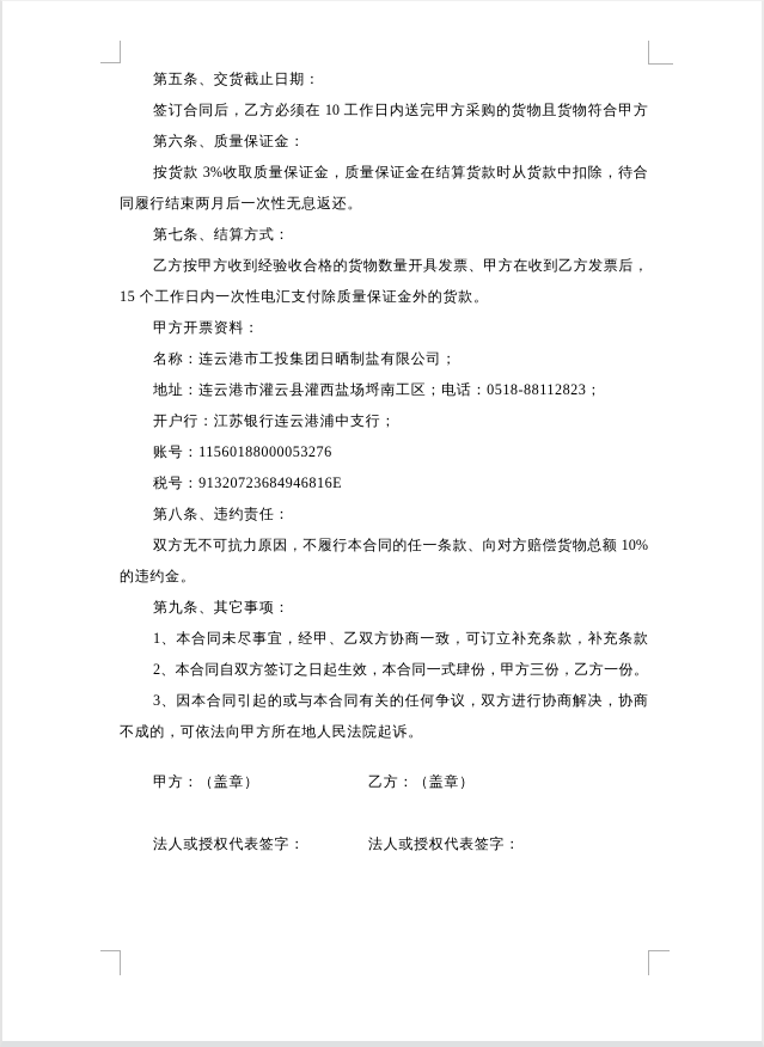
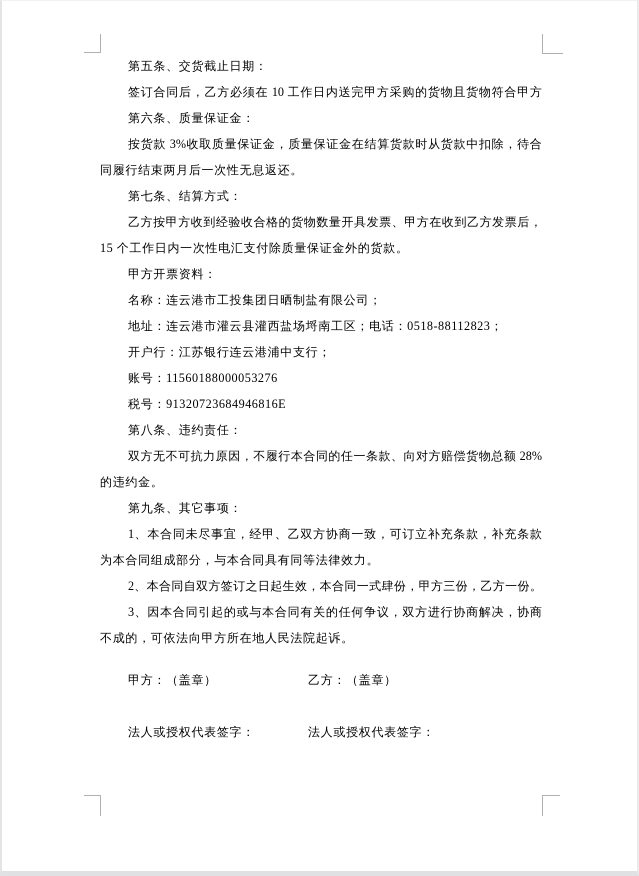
  第五条、交货截止日期：
  签订合同后，乙方必须在 10 工作日内送完甲方采购的货物且货物符合甲方
  第六条、质量保证金：
  按货款 3%收取质量保证金，质量保证金在结算货款时从货款中扣除，待合
  同履行结束两月后一次性无息返还。
  第七条、结算方式：
  乙方按甲方收到经验收合格的货物数量开具发票、甲方在收到乙方发票后，
  15 个工作日内一次性电汇支付除质量保证金外的货款。
  甲方开票资料：
  名称：连云港市工投集团日晒制盐有限公司；
  地址：连云港市灌云县灌西盐场埒南工区；电话：0518-88112823；
  开户行：江苏银行连云港浦中支行；
  账号：11560188000053276
  税号：91320723684946816E
  第八条、违约责任：
- 双方无不可抗力原因，不履行本合同的任一条款、向对方赔偿货物总额 10%
+ 双方无不可抗力原因，不履行本合同的任一条款、向对方赔偿货物总额 28%
  的违约金。
  第九条、其它事项：
  1、本合同未尽事宜，经甲、乙双方协商一致，可订立补充条款，补充条款
+ 为本合同组成部分，与本合同具有同等法律效力。
  2、本合同自双方签订之日起生效，本合同一式肆份，甲方三份，乙方一份。
  3、因本合同引起的或与本合同有关的任何争议，双方进行协商解决，协商
  不成的，可依法向甲方所在地人民法院起诉。
  甲方：（盖章） 乙方：（盖章）
  法人或授权代表签字： 法人或授权代表签字：
